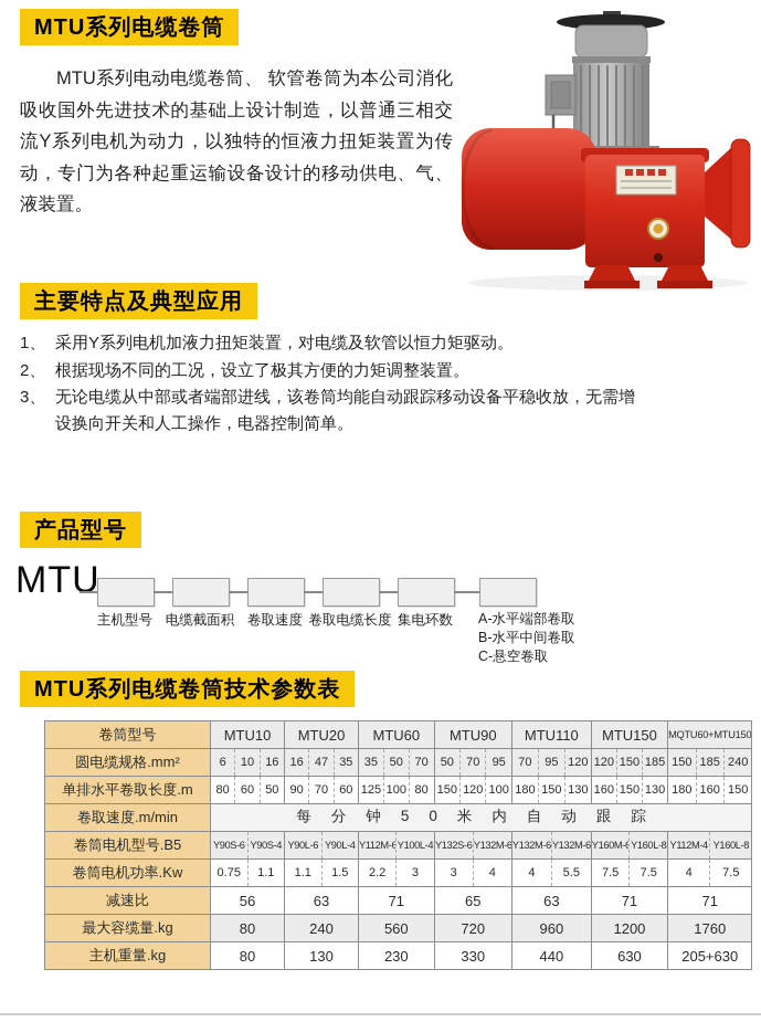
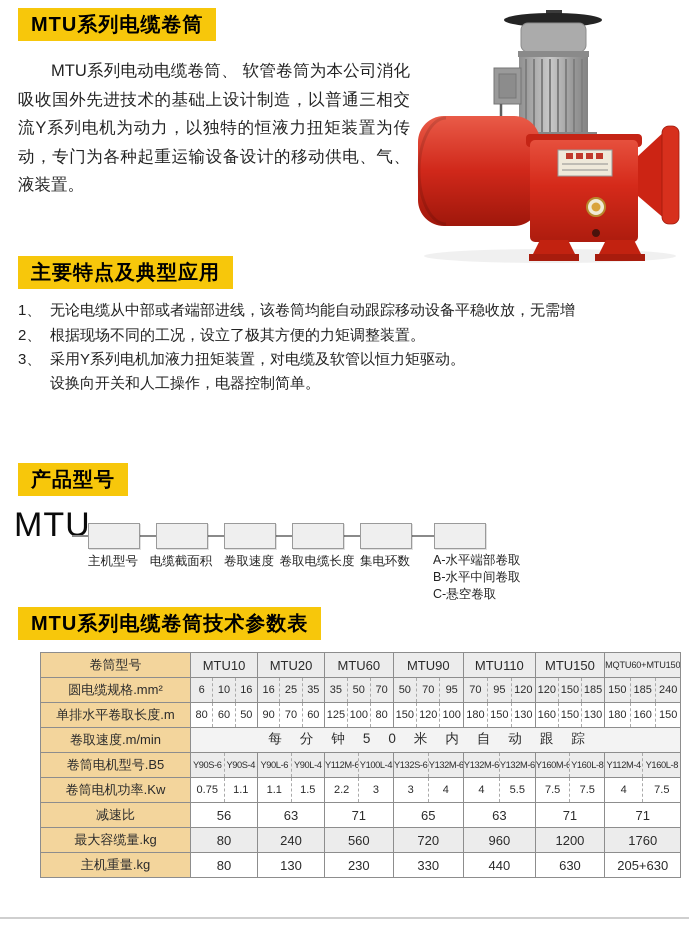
  MTU系列电缆卷筒
  MTU系列电动电缆卷筒、 软管卷筒为本公司消化吸收国外先进技术的基础上设计制造，以普通三相交流Y系列电机为动力，以独特的恒液力扭矩装置为传动，专门为各种起重运输设备设计的移动供电、气、液装置。
  主要特点及典型应用
  1、
- 采用Y系列电机加液力扭矩装置，对电缆及软管以恒力矩驱动。
+ 无论电缆从中部或者端部进线，该卷筒均能自动跟踪移动设备平稳收放，无需增
  2、
  根据现场不同的工况，设立了极其方便的力矩调整装置。
  3、
- 无论电缆从中部或者端部进线，该卷筒均能自动跟踪移动设备平稳收放，无需增
+ 采用Y系列电机加液力扭矩装置，对电缆及软管以恒力矩驱动。
  设换向开关和人工操作，电器控制简单。
  产品型号
  MTU
  主机型号
  电缆截面积
  卷取速度
  卷取电缆长度
  集电环数
  A-水平端部卷取
  B-水平中间卷取
  C-悬空卷取
  MTU系列电缆卷筒技术参数表
  卷筒型号	MTU10	MTU20	MTU60	MTU90	MTU110	MTU150	MQTU60+MTU150
- 圆电缆规格.mm²	6 10 16	16 47 35	35 50 70	50 70 95	70 95 120	120 150 185	150 185 240
+ 圆电缆规格.mm²	6 10 16	16 25 35	35 50 70	50 70 95	70 95 120	120 150 185	150 185 240
  单排水平卷取长度.m	80 60 50	90 70 60	125 100 80	150 120 100	180 150 130	160 150 130	180 160 150
  卷取速度.m/min	每分钟50米内自动跟踪
  卷筒电机型号.B5	Y90S-6 Y90S-4	Y90L-6 Y90L-4	Y112M-6Y100L-4	Y132S-6 Y132M-6	Y132M-6Y132M-6	Y160M-6Y160L-8	Y112M-4 Y160L-8
  卷筒电机功率.Kw	0.75 1.1	1.1 1.5	2.2 3	3 4	4 5.5	7.5 7.5	4 7.5
  减速比	56	63	71	65	63	71	71
  最大容缆量.kg	80	240	560	720	960	1200	1760
  主机重量.kg	80	130	230	330	440	630	205+630
